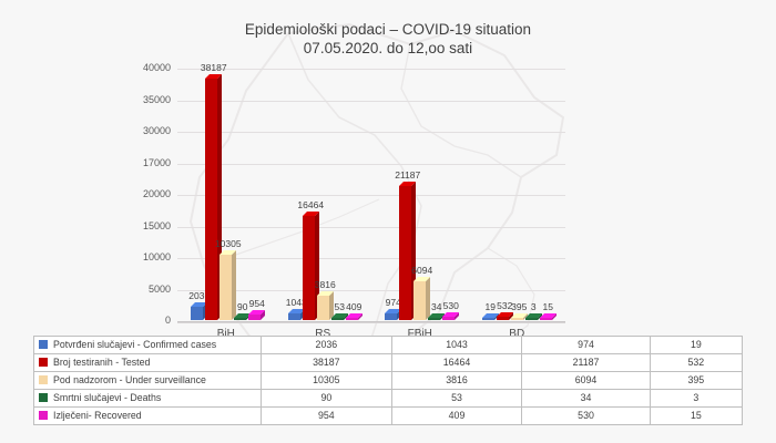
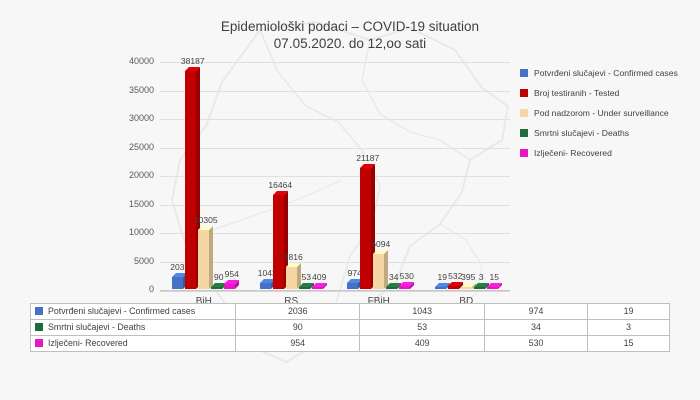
  Epidemiološki podaci – COVID-19 situation
  07.05.2020. do 12,oo sati
  0
  5000
  10000
  15000
  20000
- 17000
+ 25000
  30000
  35000
  40000
  203
  38187
  10305
  90
  954
  104
  16464
  3816
  53
  409
  21187
  6094
  34
  530
  19
  532
  395
  3
  15
  BiH
  RS
  FBiH
  BD
+ Potvrđeni slučajevi - Confirmed cases
+ Broj testiranih - Tested
+ Pod nadzorom - Under surveillance
+ Smrtni slučajevi - Deaths
+ Izlječeni- Recovered
  Potvrđeni slučajevi - Confirmed cases	2036	1043	974	19
- Broj testiranih - Tested	38187	16464	21187	532
- Pod nadzorom - Under surveillance	10305	3816	6094	395
  Smrtni slučajevi - Deaths	90	53	34	3
  Izlječeni- Recovered	954	409	530	15
